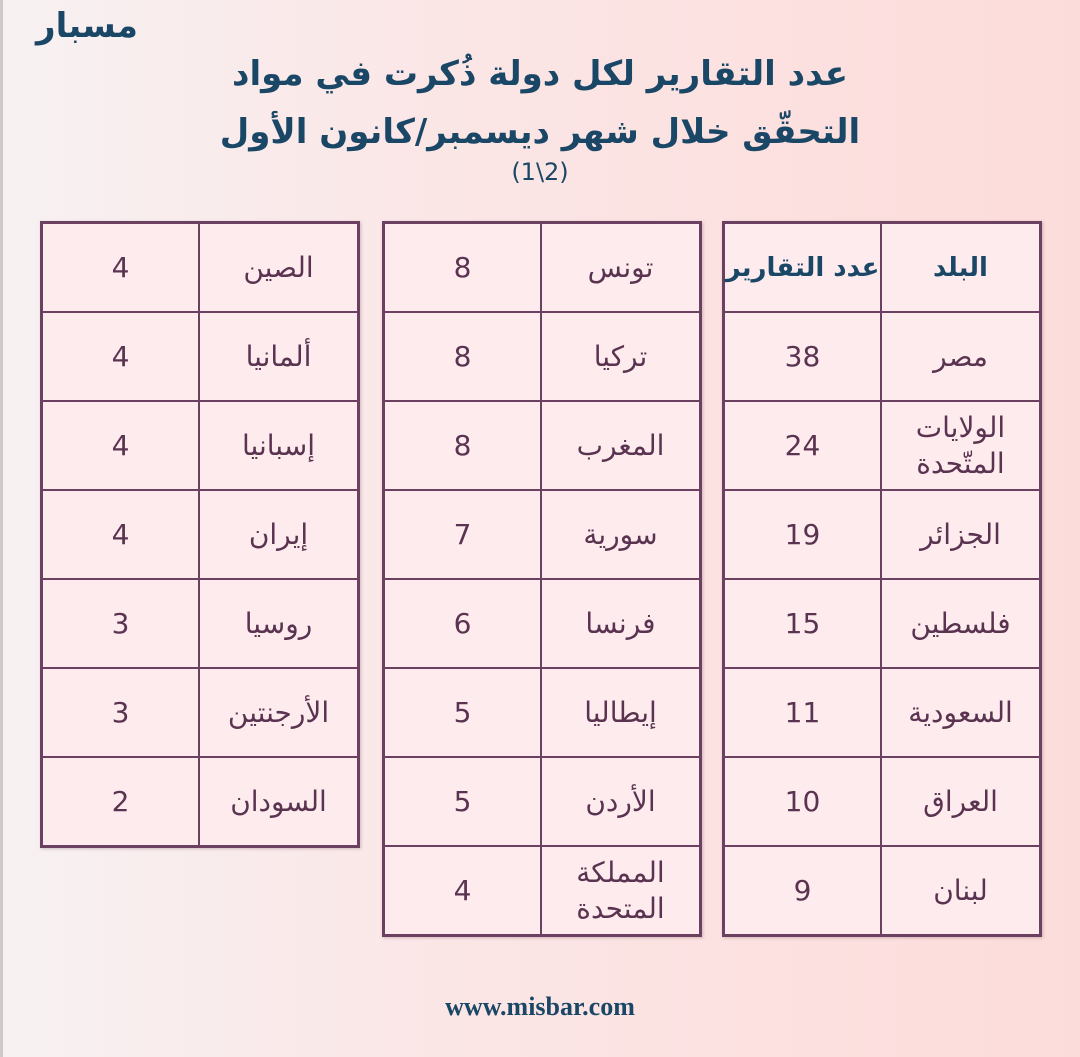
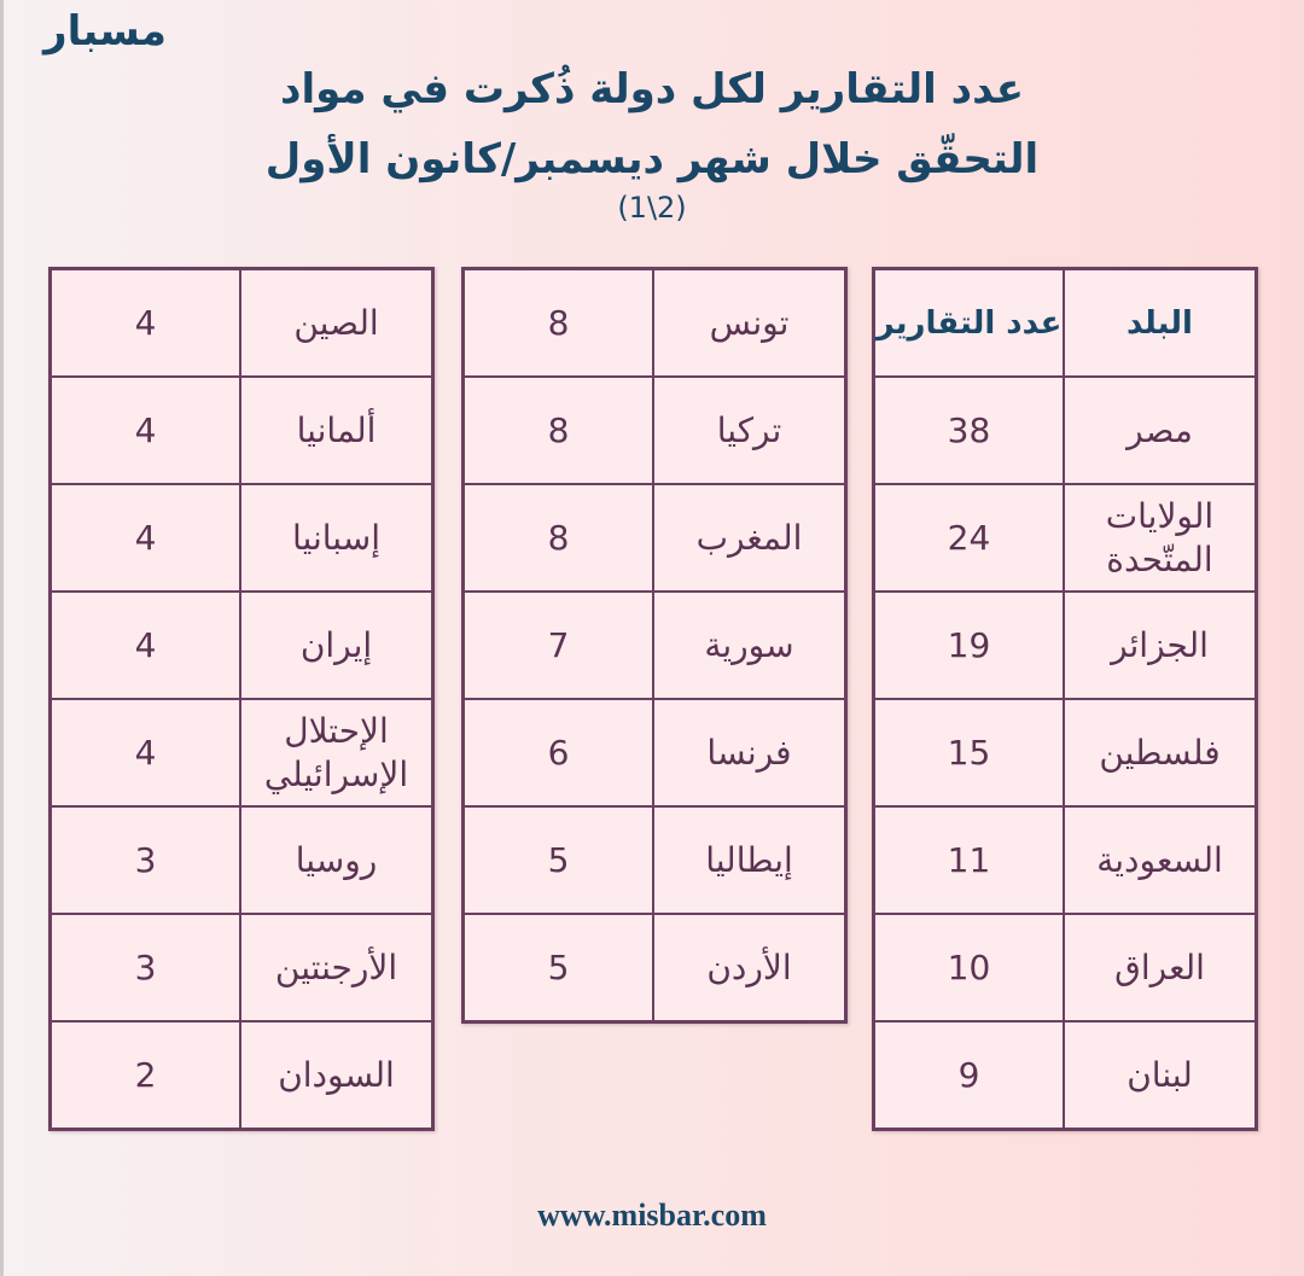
  مسبار
  عدد التقارير لكل دولة ذُكرت في مواد
  التحقّق خلال شهر ديسمبر/كانون الأول
  (1\2)
  البلد	عدد التقارير
  مصر	38
  الولايات المتّحدة	24
  الجزائر	19
  فلسطين	15
  السعودية	11
  العراق	10
  لبنان	9
  تونس	8
  تركيا	8
  المغرب	8
  سورية	7
  فرنسا	6
  إيطاليا	5
  الأردن	5
- المملكة المتحدة	4
  الصين	4
  ألمانيا	4
  إسبانيا	4
  إيران	4
+ الإحتلال الإسرائيلي	4
  روسيا	3
  الأرجنتين	3
  السودان	2
  www.misbar.com
